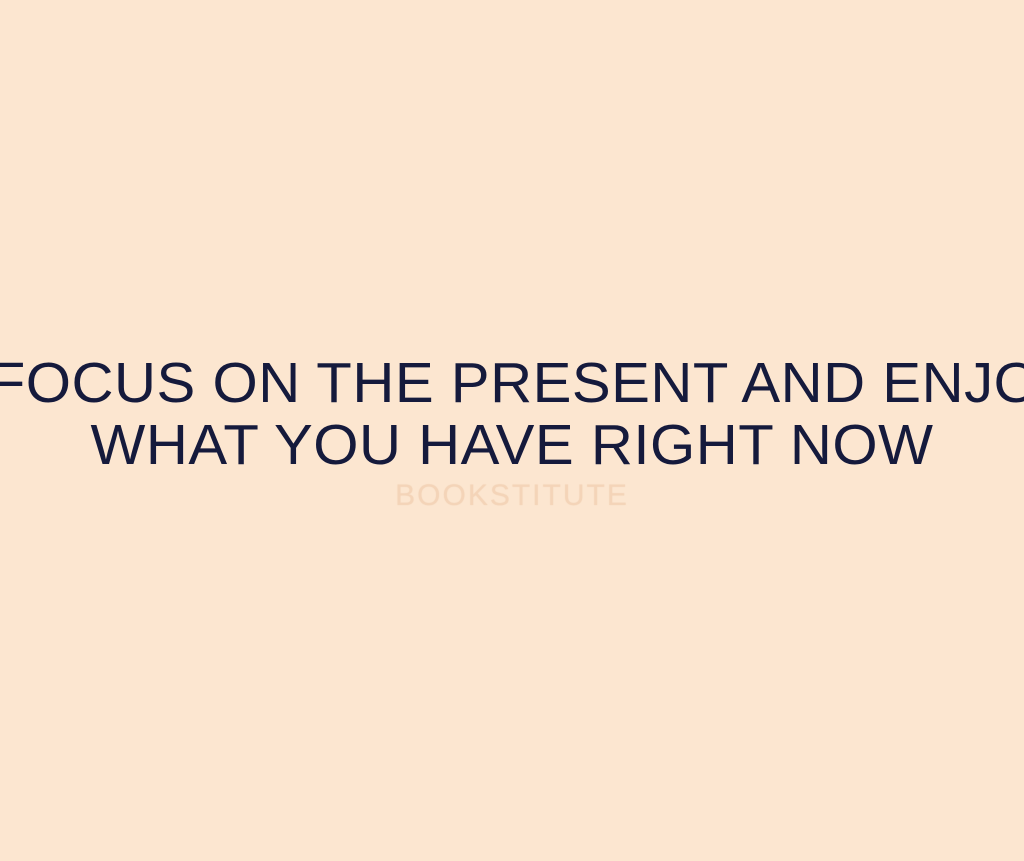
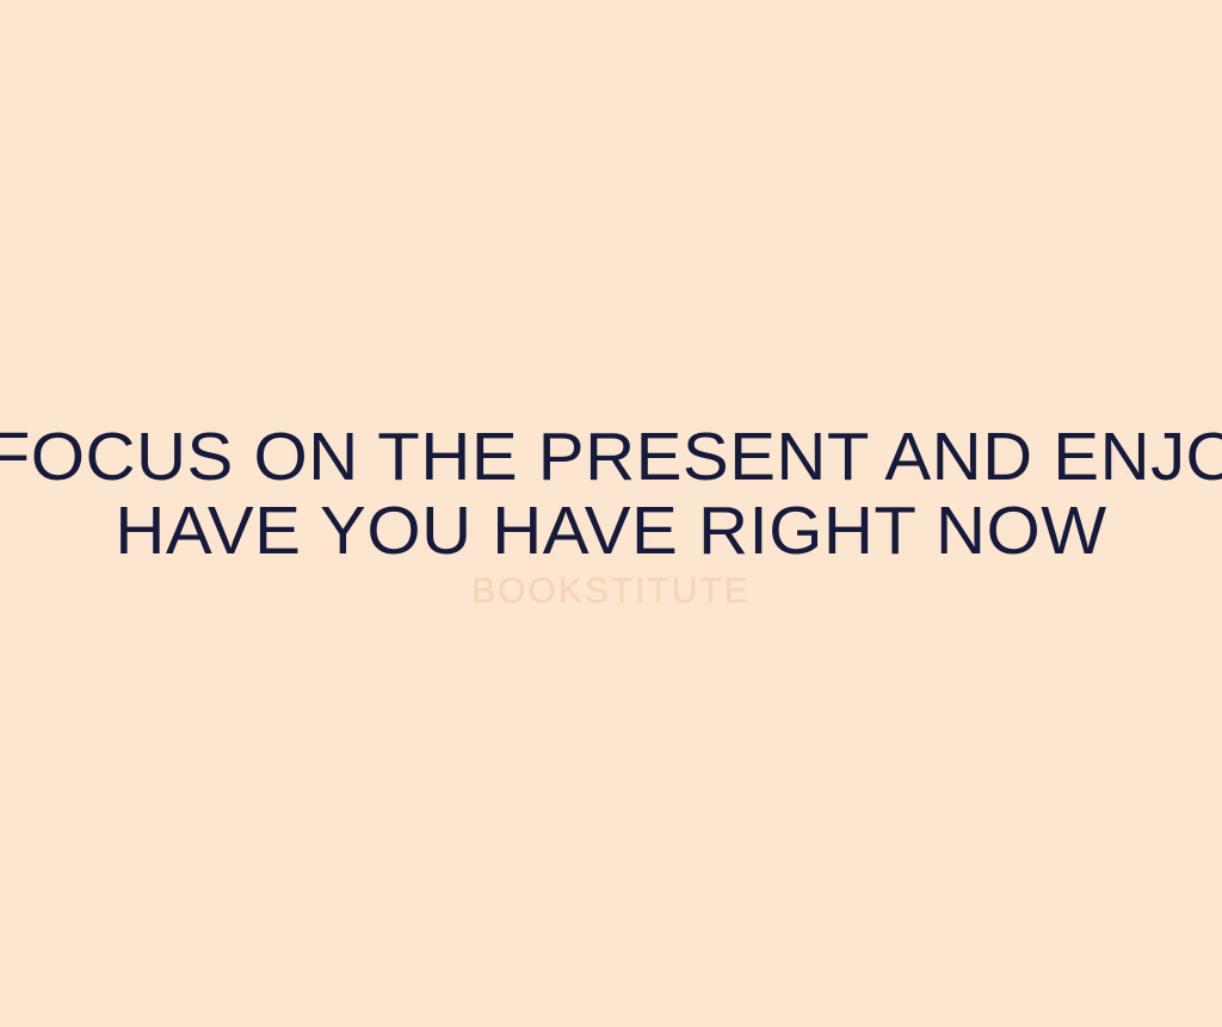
  FOCUS ON THE PRESENT AND ENJO
- WHAT YOU HAVE RIGHT NOW
+ HAVE YOU HAVE RIGHT NOW
  BOOKSTITUTE
